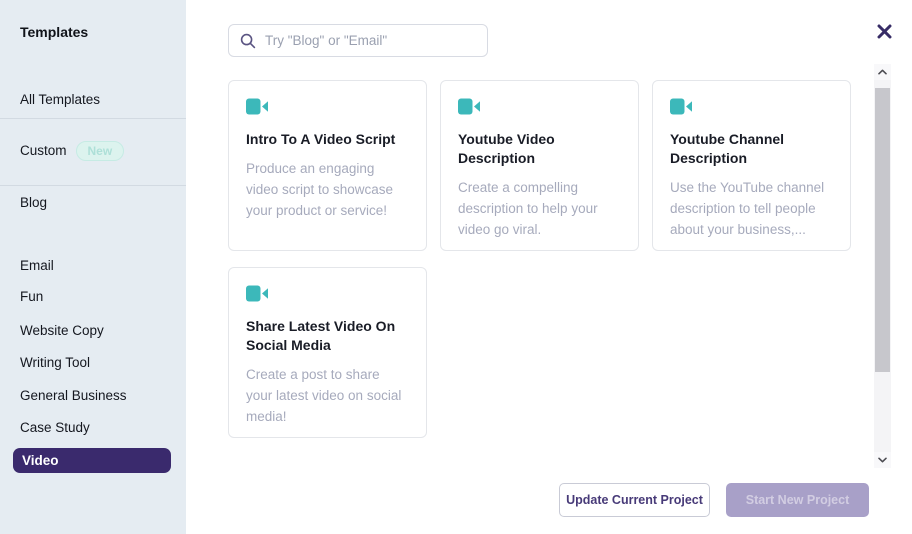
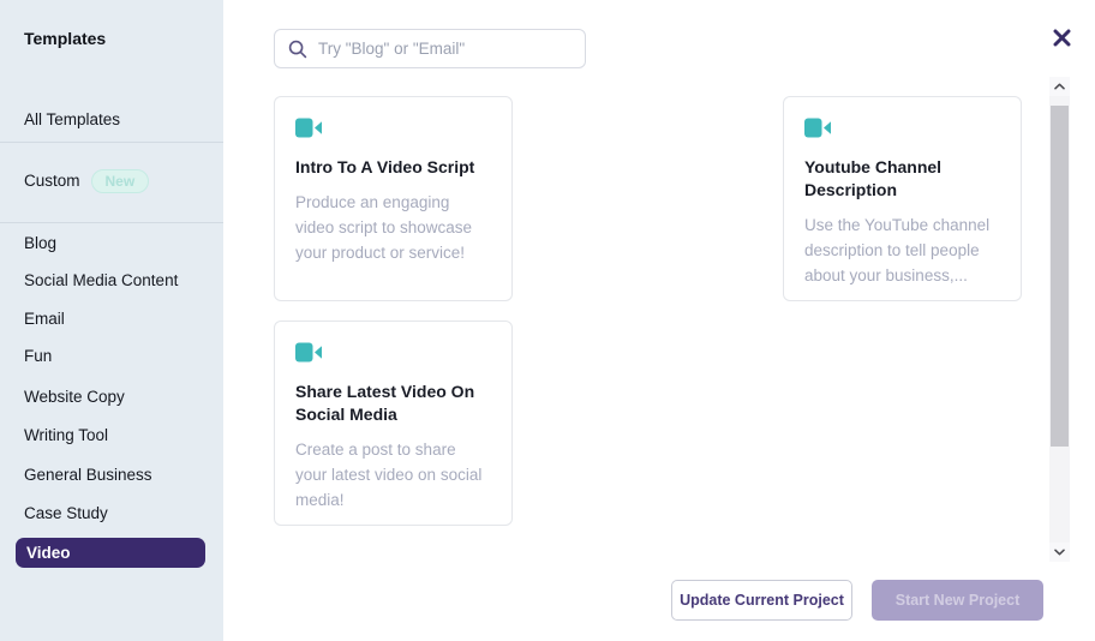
  Templates
  All Templates
  Custom
  New
  Blog
+ Social Media Content
  Email
  Fun
  Website Copy
  Writing Tool
  General Business
  Case Study
  Video
  Try "Blog" or "Email"
  Intro To A Video Script
  Produce an engaging video script to showcase your product or service!
- Youtube Video Description
- Create a compelling description to help your video go viral.
  Youtube Channel Description
  Use the YouTube channel description to tell people about your business,...
  Share Latest Video On Social Media
  Create a post to share your latest video on social media!
  Update Current Project
  Start New Project
